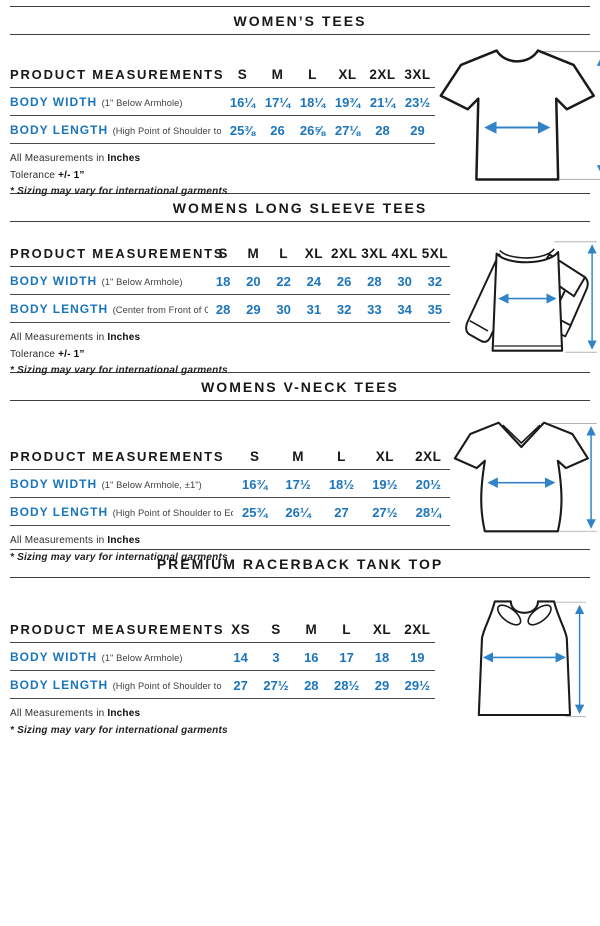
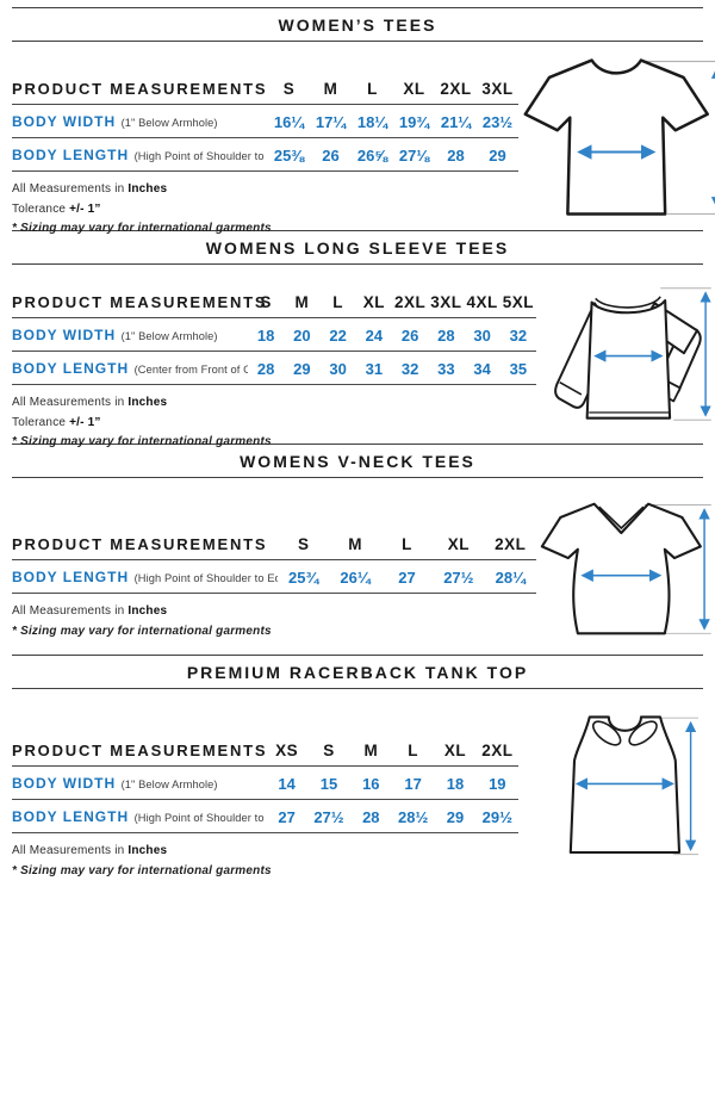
  WOMEN’S TEES
  PRODUCT MEASUREMENTS	S	M	L	XL	2XL	3XL
  BODY WIDTH (1" Below Armhole)	16¼	17¼	18¼	19¾	21¼	23½
  BODY LENGTH (High Point of Shoulder to	25⅜	26	26⅝	27⅛	28	29
  All Measurements in Inches
  Tolerance +/- 1”
  * Sizing may vary for international garments
  WOMENS LONG SLEEVE TEES
  PRODUCT MEASUREMENT	S	M	L	XL	2XL	3XL	4XL	5XL
  BODY WIDTH (1" Below Armhole)	18	20	22	24	26	28	30	32
  BODY LENGTH (Center from Front of G	28	29	30	31	32	33	34	35
  All Measurements in Inches
  Tolerance +/- 1”
  * Sizing may vary for international garments
  WOMENS V-NECK TEES
  PRODUCT MEASUREMENTS	S	M	L	XL	2XL
- BODY WIDTH (1" Below Armhole, ±1")	16¾	17½	18½	19½	20½
  BODY LENGTH (High Point of Shoulder to E	25¾	26¼	27	27½	28¼
  All Measurements in Inches
  * Sizing may vary for international garments
  PREMIUM RACERBACK TANK TOP
  PRODUCT MEASUREMENTS	XS	S	M	L	XL	2XL
- BODY WIDTH (1" Below Armhole)	14	3	16	17	18	19
+ BODY WIDTH (1" Below Armhole)	14	15	16	17	18	19
  BODY LENGTH (High Point of Shoulder to	27	27½	28	28½	29	29½
  All Measurements in Inches
  * Sizing may vary for international garments
